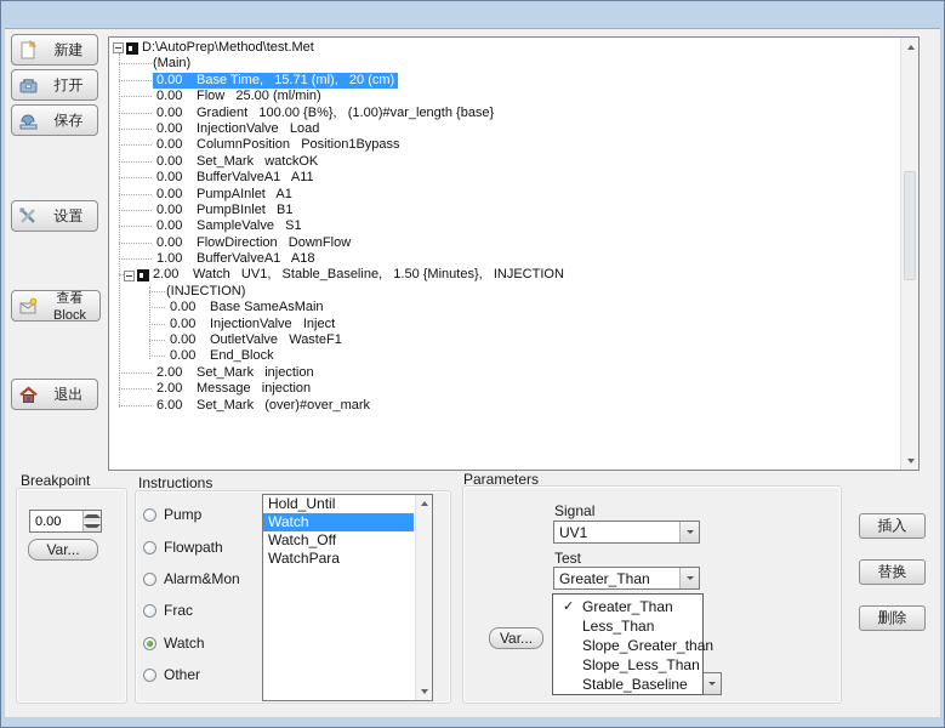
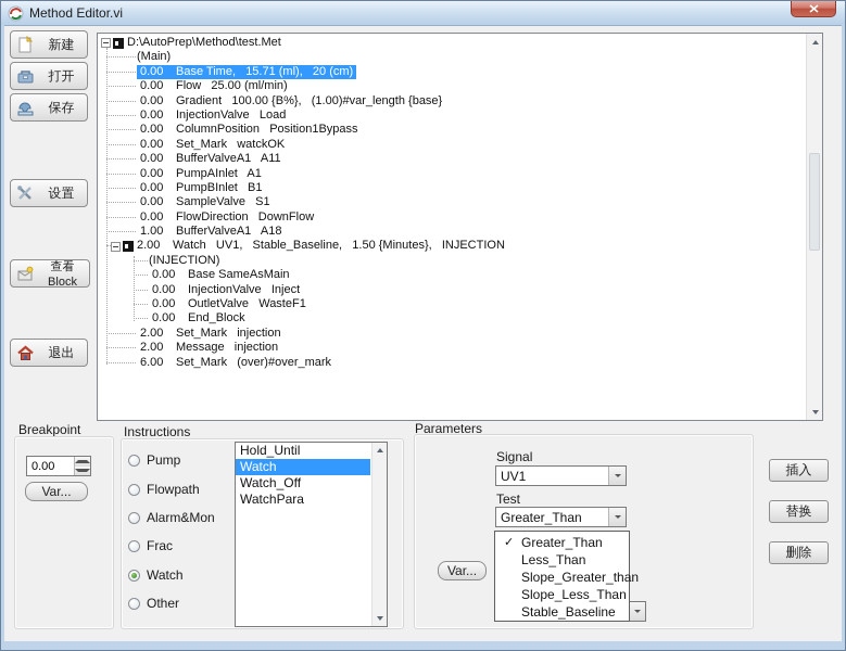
+ Method Editor.vi
  新建
  打开
  保存
  设置
  查看Block
  退出
  D:\AutoPrep\Method\test.Met
  (Main)
  0.00
  Base Time, 15.71 (ml), 20 (cm)
  0.00
  Flow 25.00 (ml/min)
  0.00
  Gradient 100.00 {B%}, (1.00)#var_length {base}
  0.00
  InjectionValve Load
  0.00
  ColumnPosition Position1Bypass
  0.00
  Set_Mark watckOK
  0.00
  BufferValveA1 A11
  0.00
  PumpAInlet A1
  0.00
  PumpBInlet B1
  0.00
  SampleValve S1
  0.00
  FlowDirection DownFlow
  1.00
  BufferValveA1 A18
  2.00
  Watch UV1, Stable_Baseline, 1.50 {Minutes}, INJECTION
  (INJECTION)
  0.00
  Base SameAsMain
  0.00
  InjectionValve Inject
  0.00
  OutletValve WasteF1
  0.00
  End_Block
  2.00
  Set_Mark injection
  2.00
  Message injection
  6.00
  Set_Mark (over)#over_mark
  Breakpoint
  Instructions
  Parameters
  0.00
  Var...
  Pump
  Flowpath
  Alarm&Mon
  Frac
  Watch
  Other
  Hold_Until
  Watch
  Watch_Off
  WatchPara
  Signal
  UV1
  Test
  Greater_Than
  Var...
  ✓
  Greater_Than
  Less_Than
  Slope_Greater_than
  Slope_Less_Than
  Stable_Baseline
  插入
  替换
  删除
